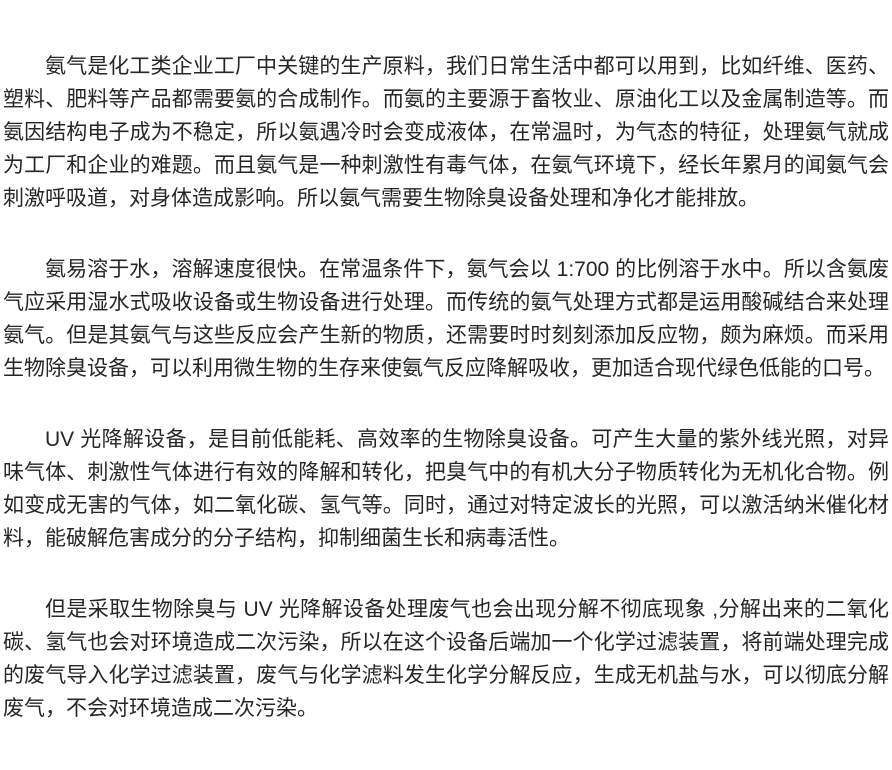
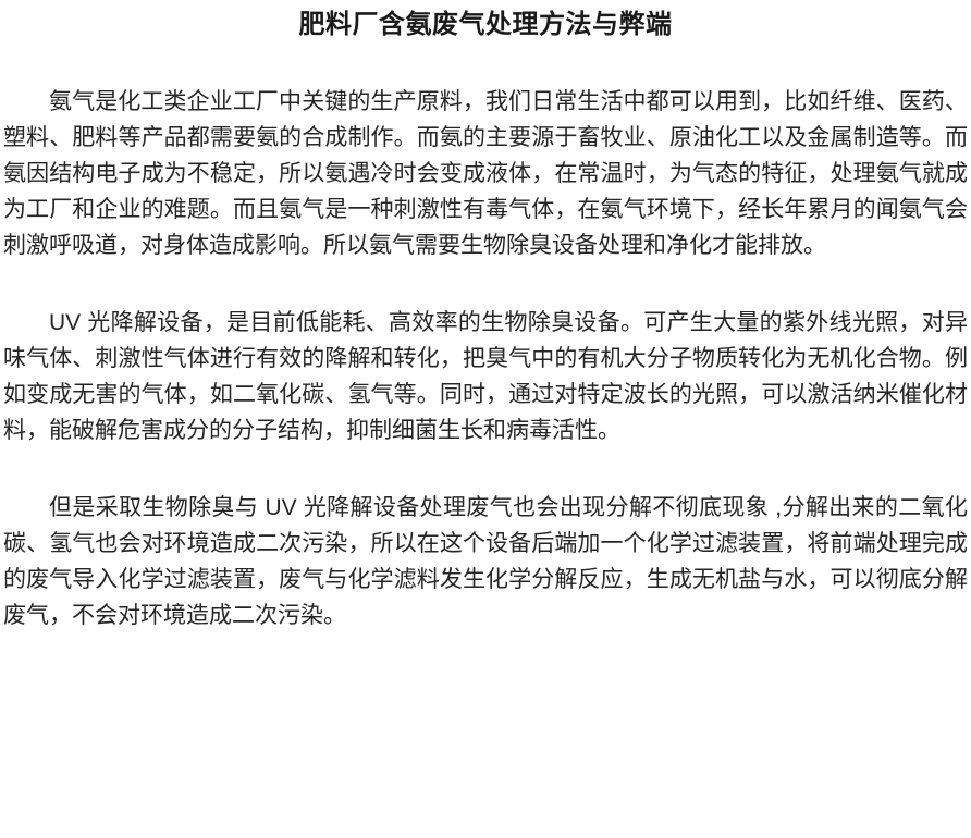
+ 肥料厂含氨废气处理方法与弊端
  氨气是化工类企业工厂中关键的生产原料，我们日常生活中都可以用到，比如纤维、医药、塑料、肥料等产品都需要氨的合成制作。而氨的主要源于畜牧业、原油化工以及金属制造等。而氨因结构电子成为不稳定，所以氨遇冷时会变成液体，在常温时，为气态的特征，处理氨气就成为工厂和企业的难题。而且氨气是一种刺激性有毒气体，在氨气环境下，经长年累月的闻氨气会刺激呼吸道，对身体造成影响。所以氨气需要生物除臭设备处理和净化才能排放。
- 氨易溶于水，溶解速度很快。在常温条件下，氨气会以 1:700 的比例溶于水中。所以含氨废气应采用湿水式吸收设备或生物设备进行处理。而传统的氨气处理方式都是运用酸碱结合来处理氨气。但是其氨气与这些反应会产生新的物质，还需要时时刻刻添加反应物，颇为麻烦。而采用生物除臭设备，可以利用微生物的生存来使氨气反应降解吸收，更加适合现代绿色低能的口号。
  UV 光降解设备，是目前低能耗、高效率的生物除臭设备。可产生大量的紫外线光照，对异味气体、刺激性气体进行有效的降解和转化，把臭气中的有机大分子物质转化为无机化合物。例如变成无害的气体，如二氧化碳、氢气等。同时，通过对特定波长的光照，可以激活纳米催化材料，能破解危害成分的分子结构，抑制细菌生长和病毒活性。
  但是采取生物除臭与 UV 光降解设备处理废气也会出现分解不彻底现象 ,分解出来的二氧化碳、氢气也会对环境造成二次污染，所以在这个设备后端加一个化学过滤装置，将前端处理完成的废气导入化学过滤装置，废气与化学滤料发生化学分解反应，生成无机盐与水，可以彻底分解废气，不会对环境造成二次污染。
